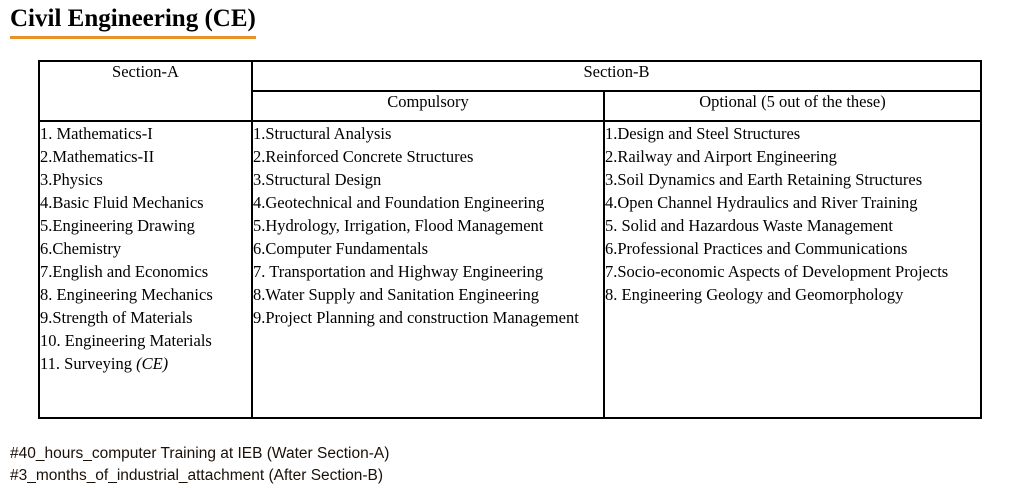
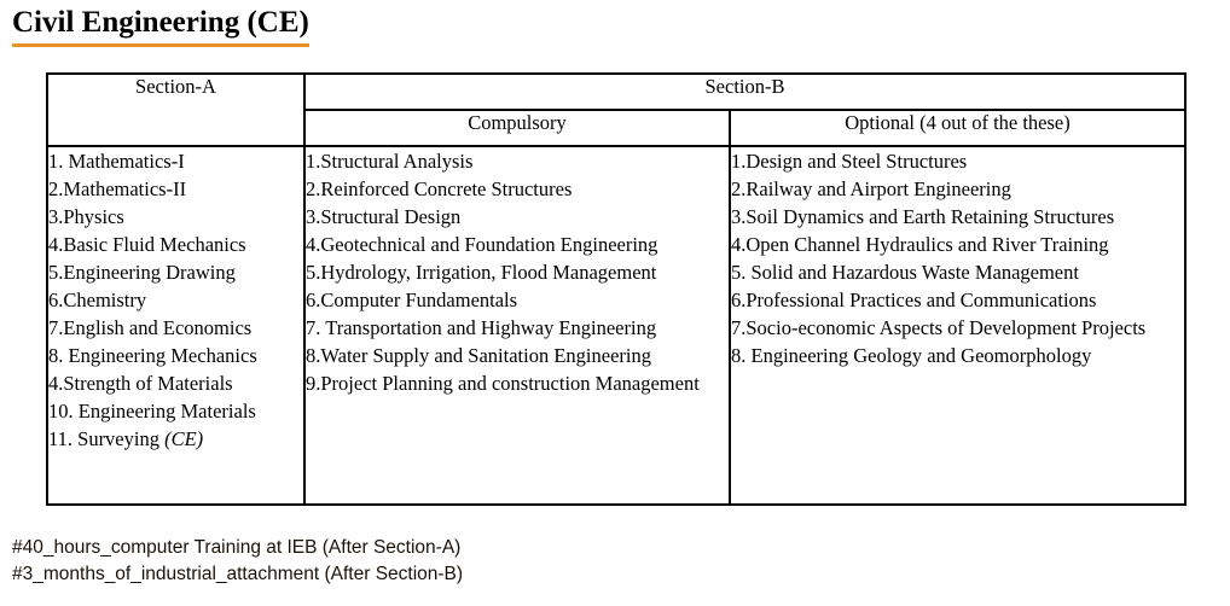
  Civil Engineering (CE)
  Section-A	Section-B
- Compulsory	Optional (5 out of the these)
+ Compulsory	Optional (4 out of the these)
- 1. Mathematics-I2.Mathematics-II3.Physics4.Basic Fluid Mechanics5.Engineering Drawing6.Chemistry7.English and Economics8. Engineering Mechanics9.Strength of Materials10. Engineering Materials11. Surveying (CE)	1.Structural Analysis2.Reinforced Concrete Structures3.Structural Design4.Geotechnical and Foundation Engineering5.Hydrology, Irrigation, Flood Management6.Computer Fundamentals7. Transportation and Highway Engineering8.Water Supply and Sanitation Engineering9.Project Planning and construction Management	1.Design and Steel Structures2.Railway and Airport Engineering3.Soil Dynamics and Earth Retaining Structures4.Open Channel Hydraulics and River Training5. Solid and Hazardous Waste Management6.Professional Practices and Communications7.Socio-economic Aspects of Development Projects8. Engineering Geology and Geomorphology
+ 1. Mathematics-I2.Mathematics-II3.Physics4.Basic Fluid Mechanics5.Engineering Drawing6.Chemistry7.English and Economics8. Engineering Mechanics4.Strength of Materials10. Engineering Materials11. Surveying (CE)	1.Structural Analysis2.Reinforced Concrete Structures3.Structural Design4.Geotechnical and Foundation Engineering5.Hydrology, Irrigation, Flood Management6.Computer Fundamentals7. Transportation and Highway Engineering8.Water Supply and Sanitation Engineering9.Project Planning and construction Management	1.Design and Steel Structures2.Railway and Airport Engineering3.Soil Dynamics and Earth Retaining Structures4.Open Channel Hydraulics and River Training5. Solid and Hazardous Waste Management6.Professional Practices and Communications7.Socio-economic Aspects of Development Projects8. Engineering Geology and Geomorphology
- #40_hours_computer Training at IEB (Water Section-A)
+ #40_hours_computer Training at IEB (After Section-A)
  #3_months_of_industrial_attachment (After Section-B)
